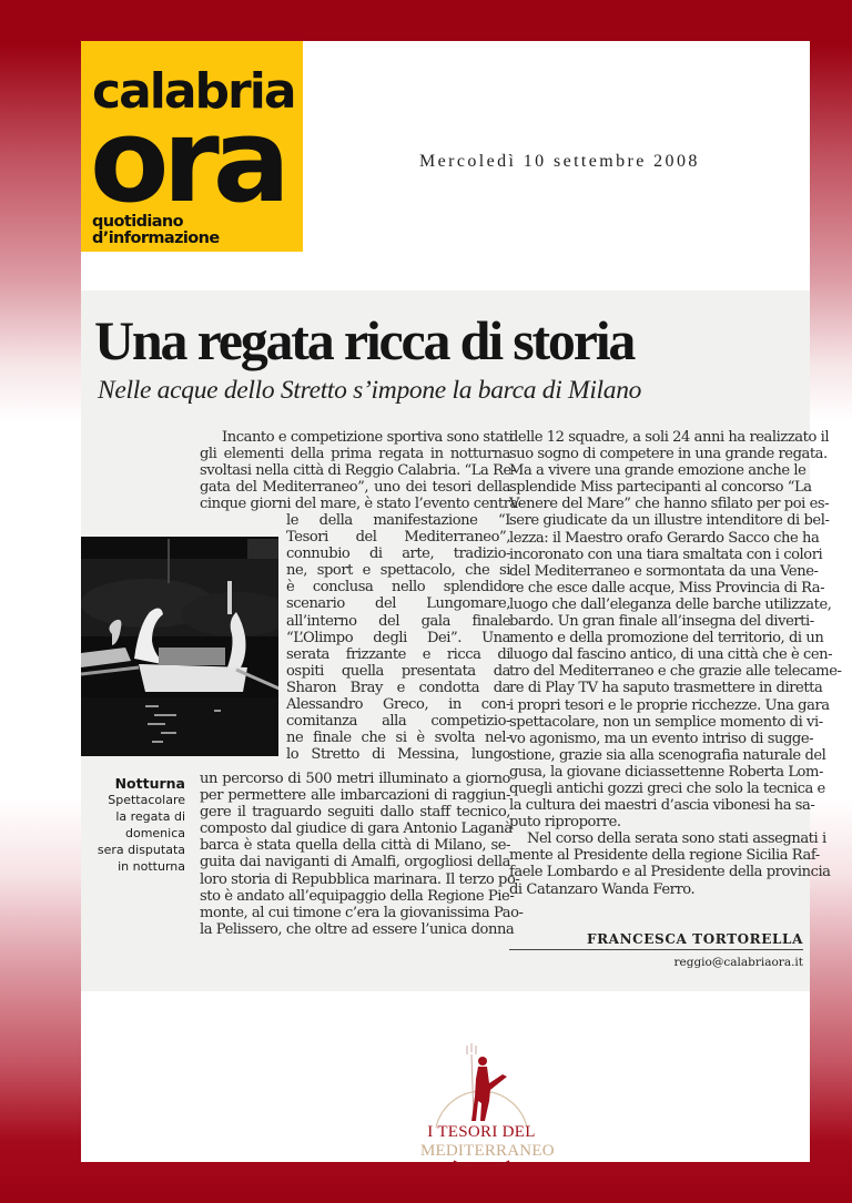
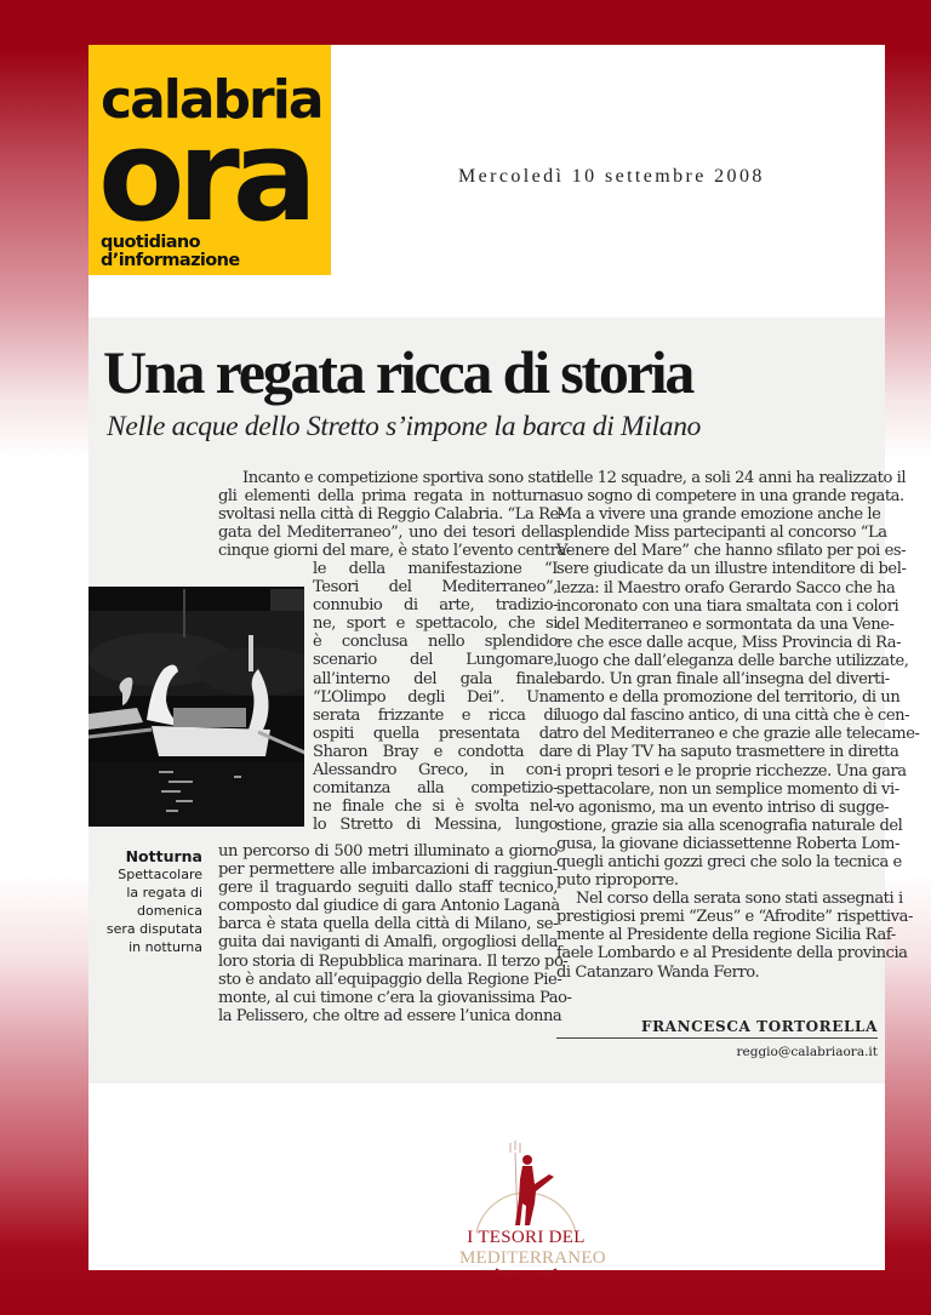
  calabria
  ora
  quotidiano d’informazione
  Mercoledì 10 settembre 2008
  Una regata ricca di storia
  Nelle acque dello Stretto s’impone la barca di Milano
  Incanto e competizione sportiva sono stati
  gli elementi della prima regata in notturna
  svoltasi nella città di Reggio Calabria. “La Re
  gata del Mediterraneo”, uno dei tesori della
  cinque giorni del mare, è stato l’evento centr
  le della manifestazione “I
  Tesori del Mediterraneo”,
  connubio di arte, tradizio-
  ne, sport e spettacolo, che si
  è conclusa nello splendido
  scenario del Lungomare,
  all’interno del gala finale
  “L’Olimpo degli Dei”. Una
  serata frizzante e ricca di
  ospiti quella presentata da
  Sharon Bray e condotta da
  Alessandro Greco, in con-
  comitanza alla competizio-
  ne finale che si è svolta nel-
  lo Stretto di Messina, lungo
  Notturna
  Spettacolare
  la regata di
  domenica
  sera disputata
  in notturna
  un percorso di 500 metri illuminato a giorno
  per permettere alle imbarcazioni di raggiun-
  gere il traguardo seguiti dallo staff tecnico,
  composto dal giudice di gara Antonio Laganà
  barca è stata quella della città di Milano, se-
  guita dai naviganti di Amalfi, orgogliosi della
  loro storia di Repubblica marinara. Il terzo p
  sto è andato all’equipaggio della Regione Pie
  monte, al cui timone c’era la giovanissima Pao-
  la Pelissero, che oltre ad essere l’unica donna
  delle 12 squadre, a soli 24 anni ha realizzato il
  suo sogno di competere in una grande regata.
  Ma a vivere una grande emozione anche le
  splendide Miss partecipanti al concorso “La
  Venere del Mare” che hanno sfilato per poi es-
  sere giudicate da un illustre intenditore di bel-
  lezza: il Maestro orafo Gerardo Sacco che ha
  incoronato con una tiara smaltata con i colori
  del Mediterraneo e sormontata da una Vene-
  re che esce dalle acque, Miss Provincia di Ra-
  luogo che dall’eleganza delle barche utilizzate,
  bardo. Un gran finale all’insegna del diverti-
  mento e della promozione del territorio, di un
  luogo dal fascino antico, di una città che è cen-
  tro del Mediterraneo e che grazie alle telecame-
  re di Play TV ha saputo trasmettere in diretta
  i propri tesori e le proprie ricchezze. Una gara
  spettacolare, non un semplice momento di vi-
  vo agonismo, ma un evento intriso di sugge-
  stione, grazie sia alla scenografia naturale del
  gusa, la giovane diciassettenne Roberta Lom-
  quegli antichi gozzi greci che solo la tecnica e
- la cultura dei maestri d’ascia vibonesi ha sa-
  puto riproporre.
  Nel corso della serata sono stati assegnati i
+ prestigiosi premi “Zeus” e “Afrodite” rispettiva-
  mente al Presidente della regione Sicilia Raf-
  faele Lombardo e al Presidente della provincia
  di Catanzaro Wanda Ferro.
  FRANCESCA TORTORELLA
  reggio@calabriaora.it
  I TESORI DEL
  MEDITERRANEO
